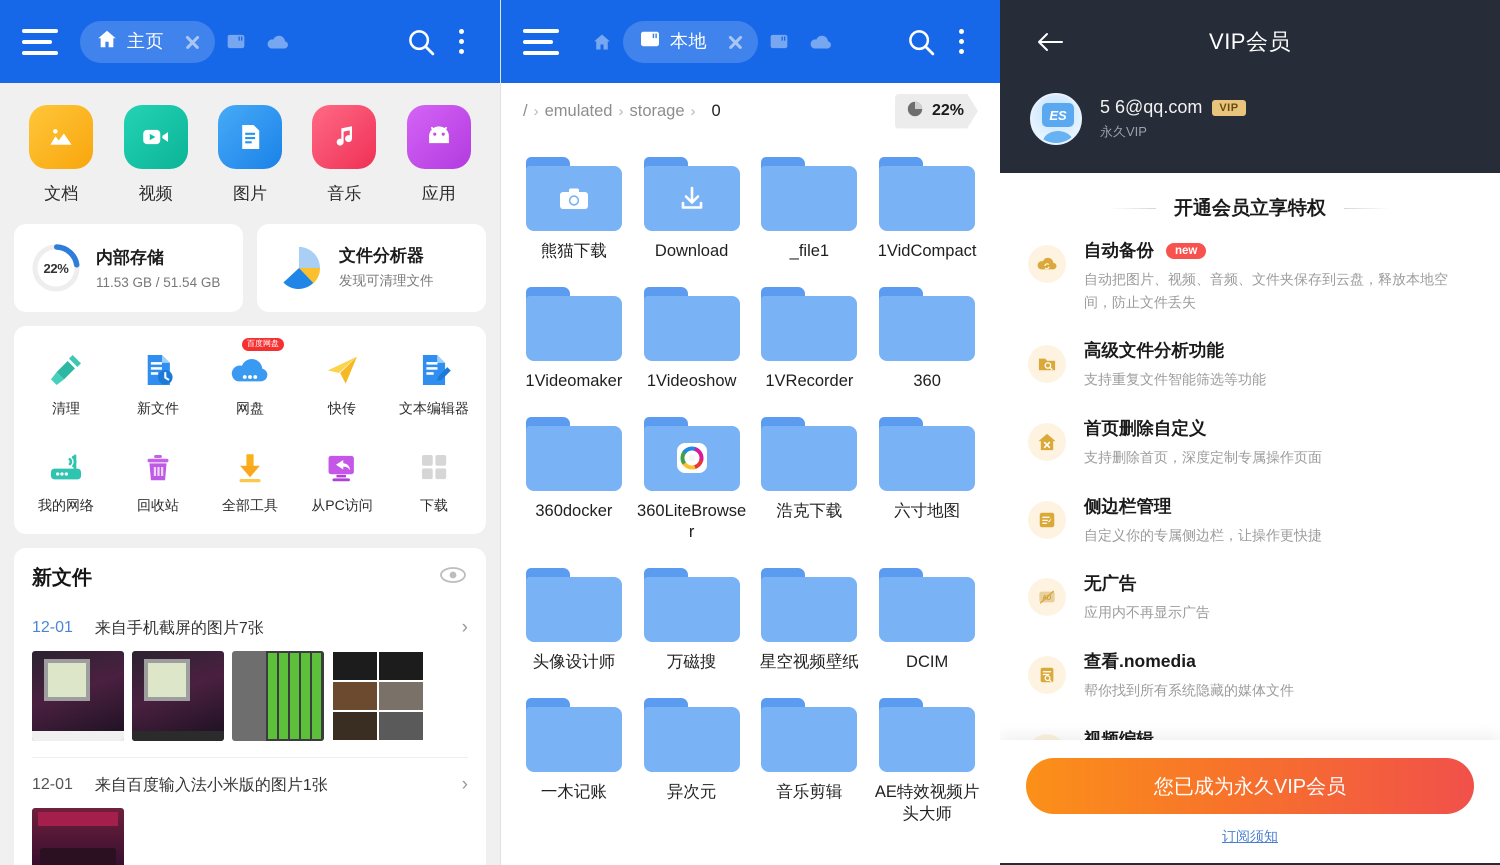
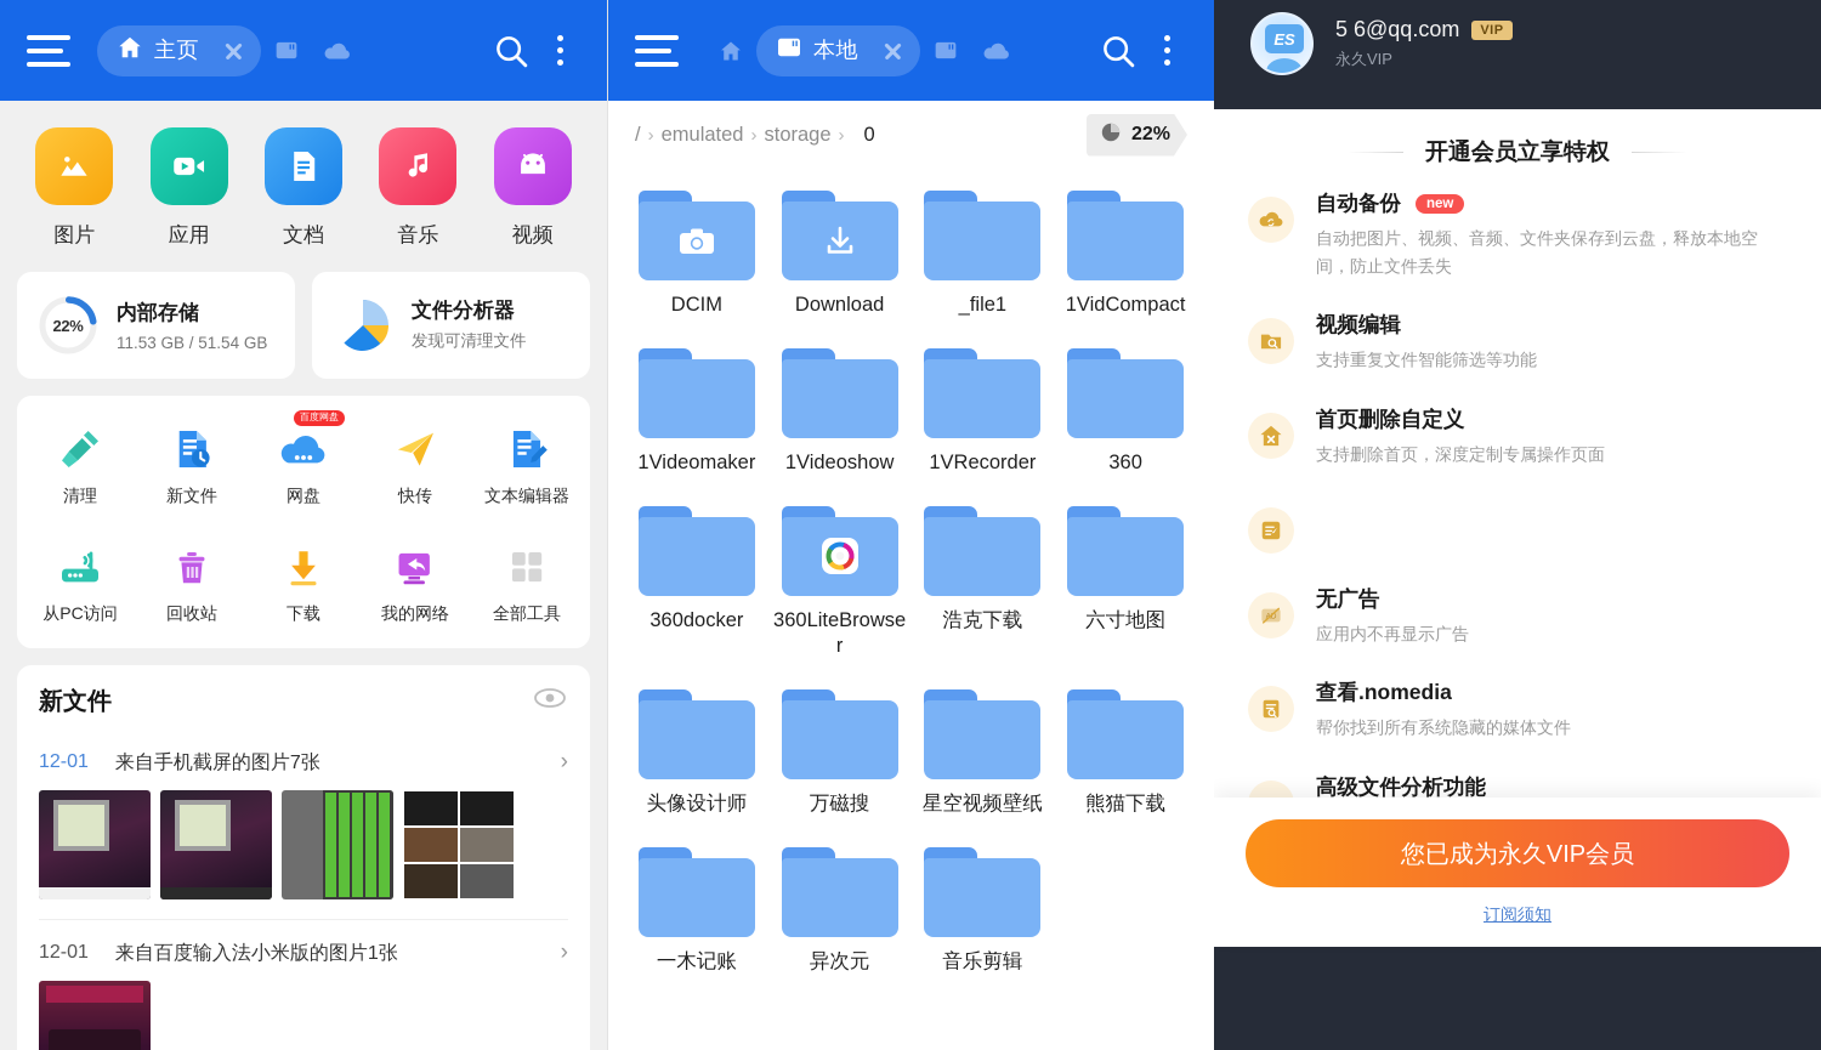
  主页
- 文档
+ 图片
- 视频
+ 应用
- 图片
+ 文档
  音乐
- 应用
+ 视频
  22%
  内部存储
  11.53 GB / 51.54 GB
  文件分析器
  发现可清理文件
  清理
  新文件
  百度网盘
  网盘
  快传
  文本编辑器
- 我的网络
+ 从PC访问
  回收站
- 全部工具
+ 下载
- 从PC访问
+ 我的网络
- 下载
+ 全部工具
  新文件
  12-01
  来自手机截屏的图片7张
  ›
  12-01
  来自百度输入法小米版的图片1张
  ›
  本地
  /
  ›
  emulated
  ›
  storage
  ›
  0
  22%
- 熊猫下载
+ DCIM
  Download
  _file1
  1VidCompact
  1Videomaker
  1Videoshow
  1VRecorder
  360
  360docker
  360LiteBrowser
  浩克下载
  六寸地图
  头像设计师
  万磁搜
  星空视频壁纸
- DCIM
+ 熊猫下载
  一木记账
  异次元
  音乐剪辑
- AE特效视频片头大师
- VIP会员
  ES
  5 6@qq.com
  VIP
  永久VIP
  开通会员立享特权
  自动备份
  new
  自动把图片、视频、音频、文件夹保存到云盘，释放本地空间，防止文件丢失
- 高级文件分析功能
+ 视频编辑
  支持重复文件智能筛选等功能
  首页删除自定义
  支持删除首页，深度定制专属操作页面
- 侧边栏管理
- 自定义你的专属侧边栏，让操作更快捷
  无广告
  应用内不再显示广告
  查看.nomedia
  帮你找到所有系统隐藏的媒体文件
- 视频编辑
+ 高级文件分析功能
  您已成为永久VIP会员
  订阅须知
